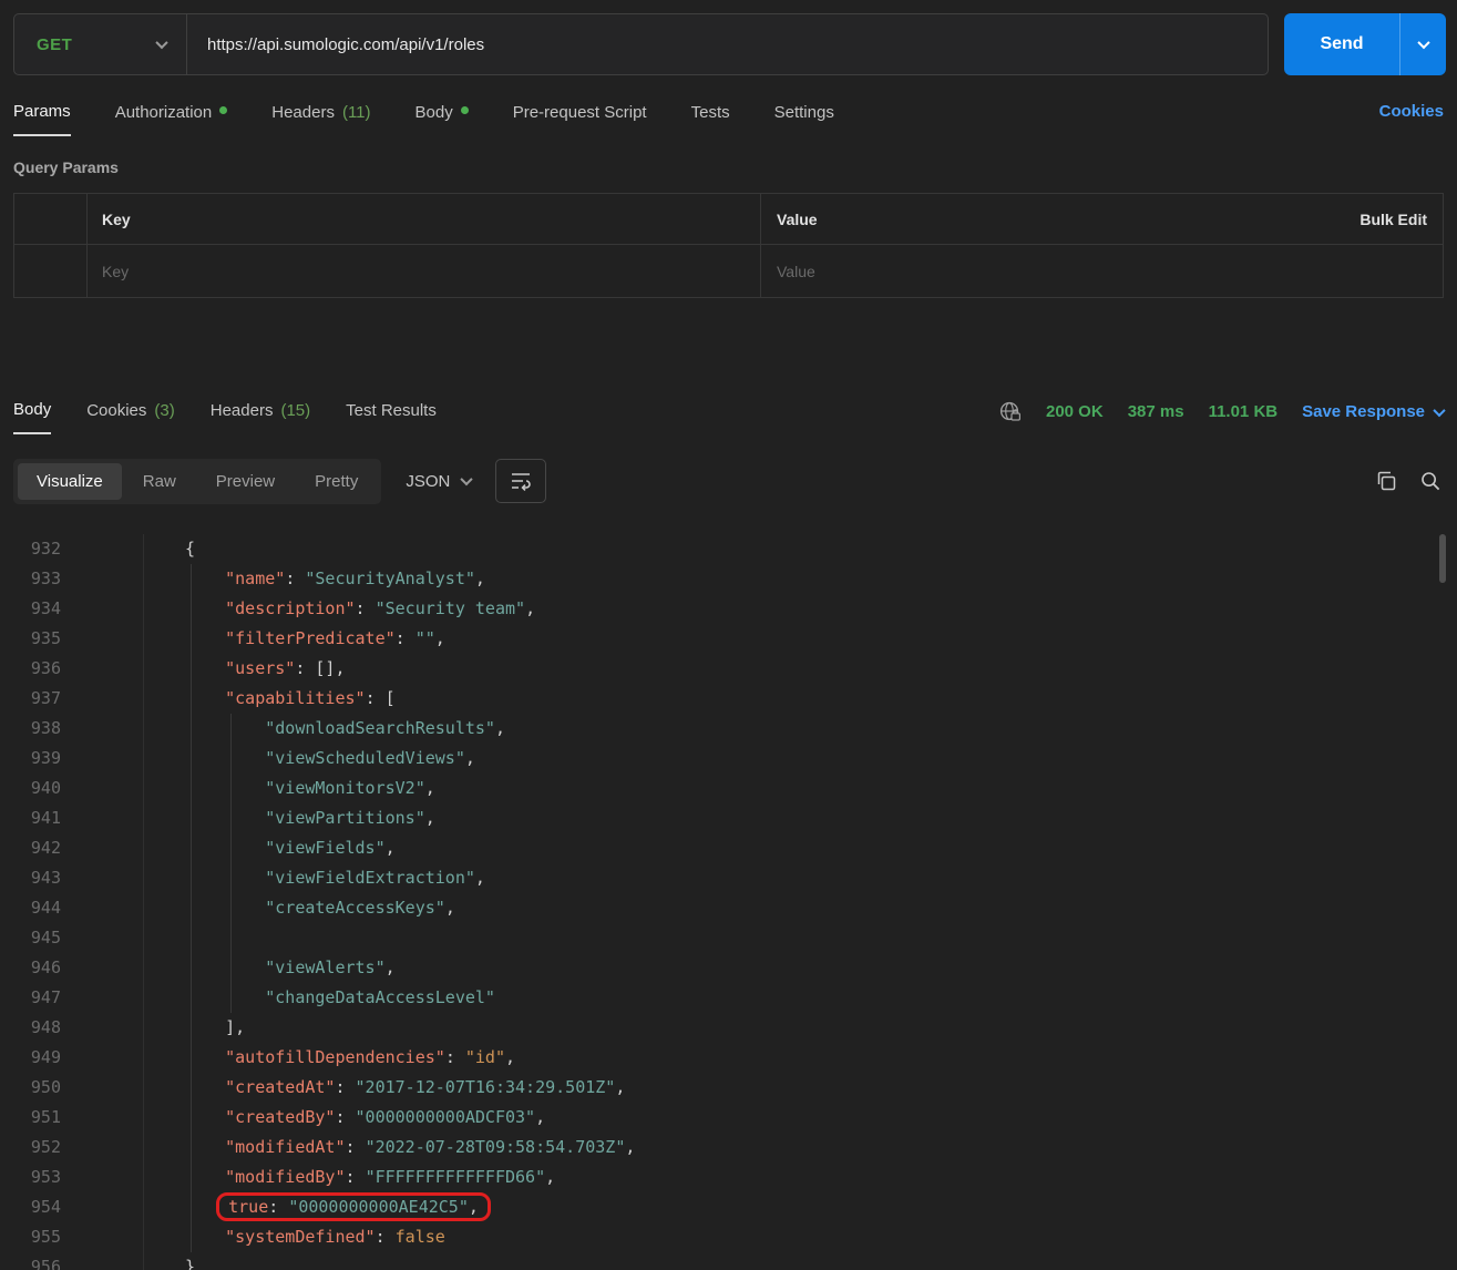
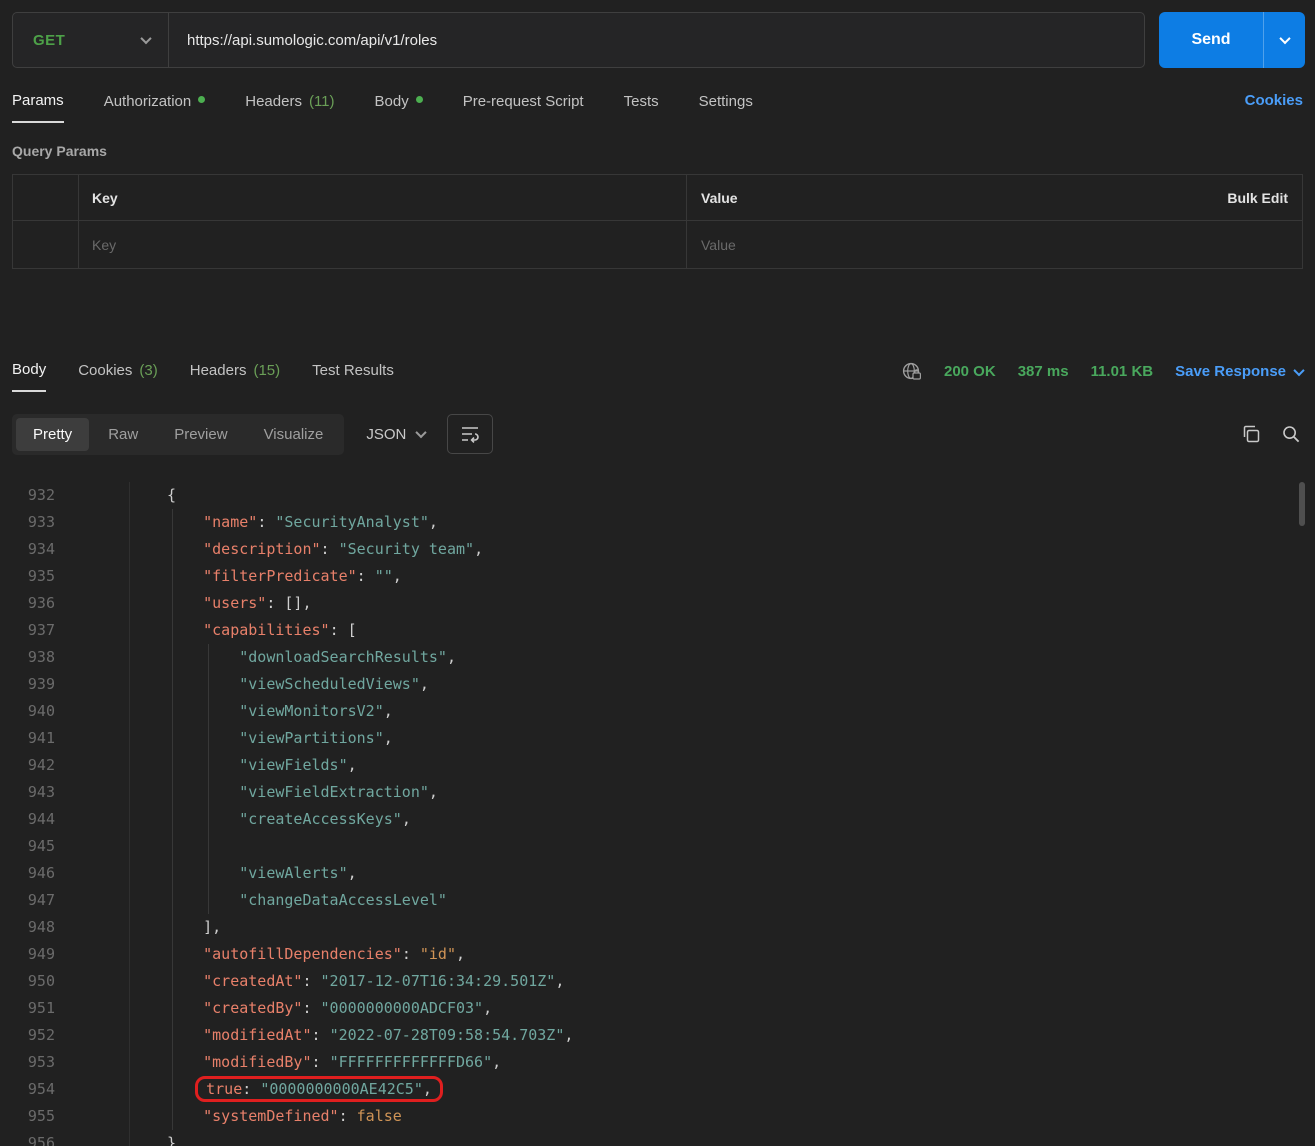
  GET
  https://api.sumologic.com/api/v1/roles
  Send
  Params
  Authorization
  Headers
  (11)
  Body
  Pre-request Script
  Tests
  Settings
  Cookies
  Query Params
  Key
  Value
  Bulk Edit
  Key
  Value
  Body
  Cookies
  (3)
  Headers
  (15)
  Test Results
  200 OK
  387 ms
  11.01 KB
  Save Response
- Visualize
+ Pretty
  Raw
  Preview
- Pretty
+ Visualize
  JSON
  932
  {
  933
  "name": "SecurityAnalyst",
  934
  "description": "Security team",
  935
  "filterPredicate": "",
  936
  "users": [],
  937
  "capabilities": [
  938
  "downloadSearchResults",
  939
  "viewScheduledViews",
  940
  "viewMonitorsV2",
  941
  "viewPartitions",
  942
  "viewFields",
  943
  "viewFieldExtraction",
  944
  "createAccessKeys",
  945
  946
  "viewAlerts",
  947
  "changeDataAccessLevel"
  948
  ],
  949
  "autofillDependencies": "id",
  950
  "createdAt": "2017-12-07T16:34:29.501Z",
  951
  "createdBy": "0000000000ADCF03",
  952
  "modifiedAt": "2022-07-28T09:58:54.703Z",
  953
  "modifiedBy": "FFFFFFFFFFFFFD66",
  954
  true: "0000000000AE42C5",
  955
  "systemDefined": false
  956
  }
